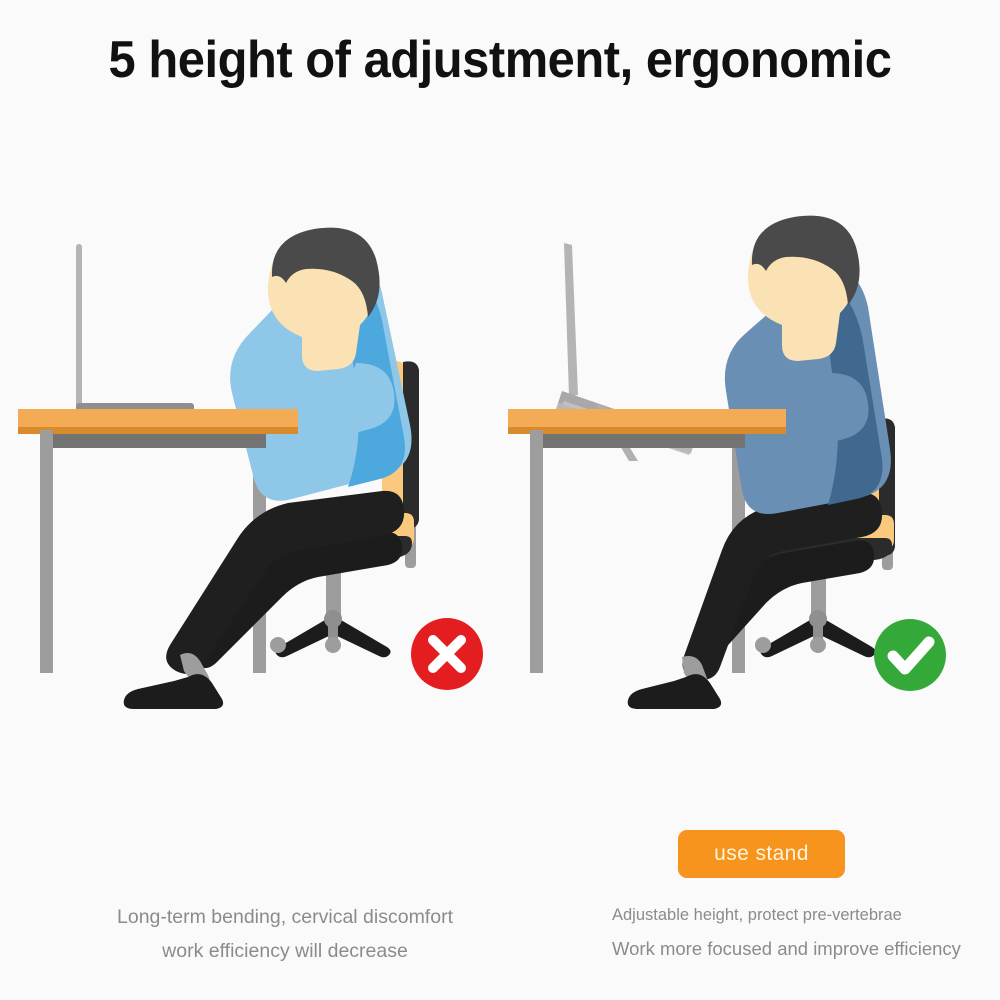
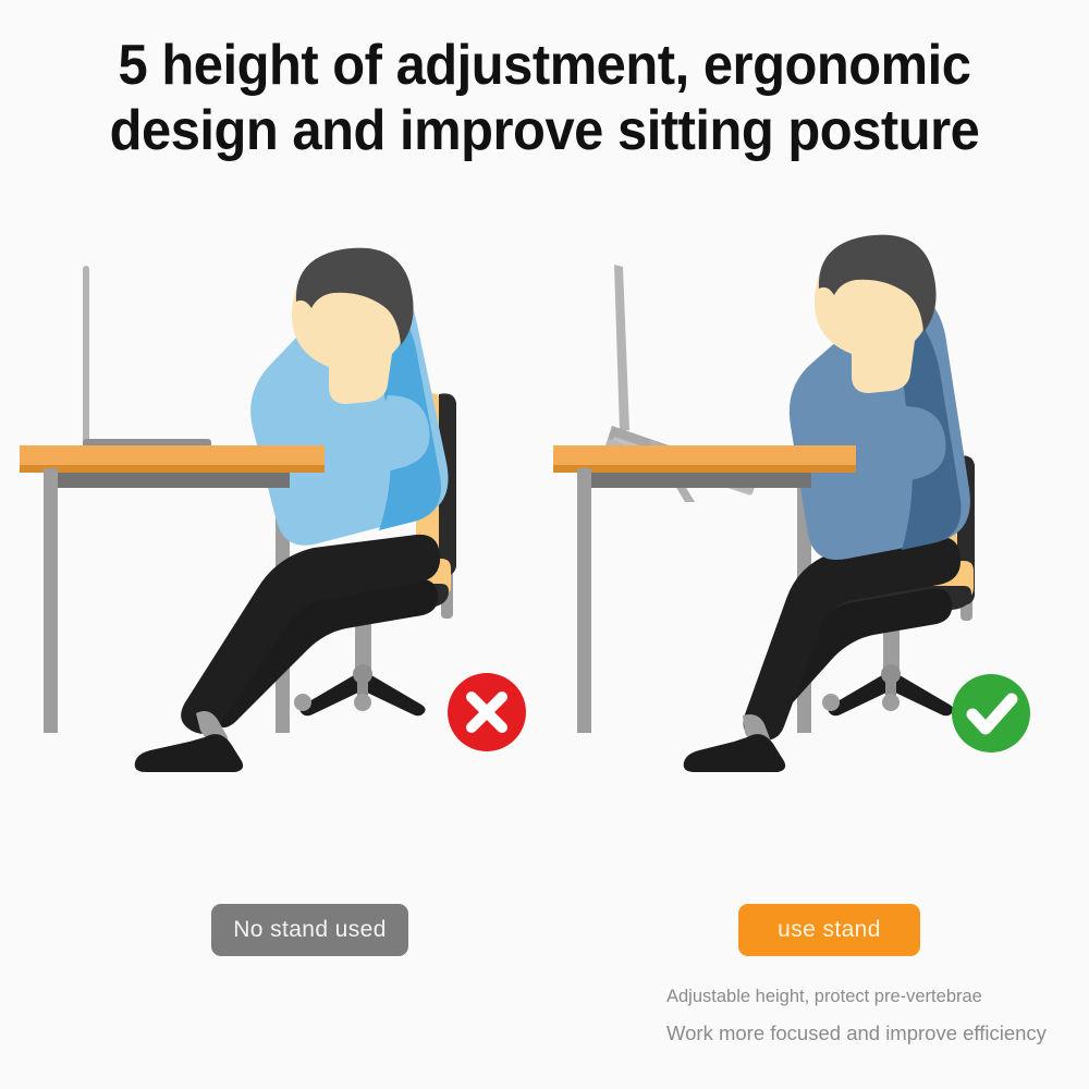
  5 height of adjustment, ergonomic
+ design and improve sitting posture
+ No stand used
  use stand
- Long-term bending, cervical discomfort
- work efficiency will decrease
  Adjustable height, protect pre-vertebrae
  Work more focused and improve efficiency
